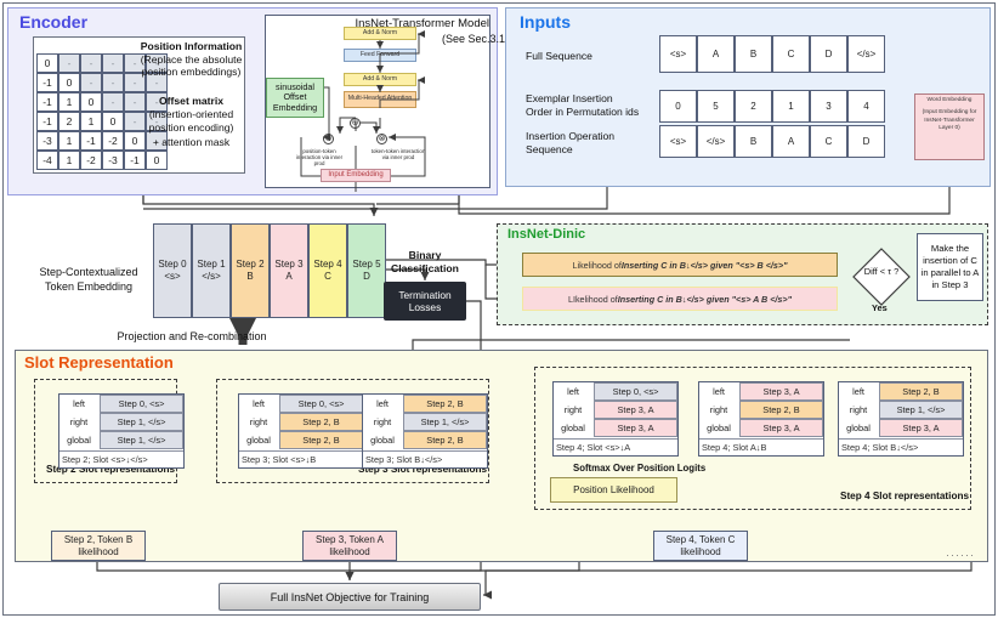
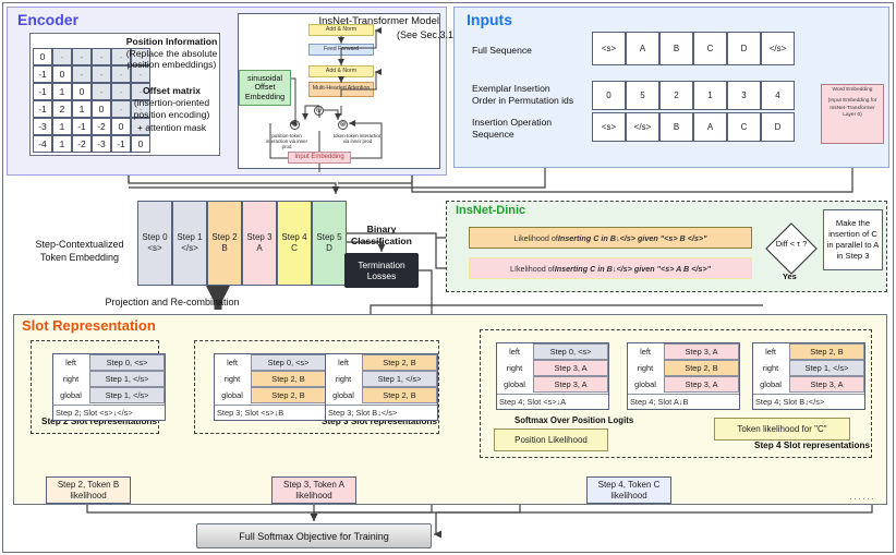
  Encoder
  0
  -
  -
  -
  -
  -
  -1
  0
  -
  -
  -
  -
  -1
  1
  0
  -
  -
  -
  -1
  2
  1
  0
  -
  -
  -3
  1
  -1
  -2
  0
  -
  -4
  1
  -2
  -3
  -1
  0
  Position Information
  (Replace the absolute
  position embeddings)
  Offset matrix
  (insertion-oriented
  position encoding)
  + attention mask
  InsNet-Transformer Model
  (See Sec.3.1
  sinusoidal
  Offset
  Embedding
  Inputs
  Full Sequence
  Exemplar Insertion
  Order in Permutation ids
  Insertion Operation
  Sequence
  <s>
  A
  B
  C
  D
  </s>
  0
  5
  2
  1
  3
  4
  <s>
  </s>
  B
  A
  C
  D
  Step-Contextualized
  Token Embedding
  Step 0
  <s>
  Step 1
  </s>
  Step 2
  B
  Step 3
  A
  Step 4
  C
  Step 5
  D
  Binary
  Classification
  Termination
  Losses
  Projection and Re-combination
  InsNet-Dinic
  Likelihood of
  Inserting C in B↓</s> given "<s> B </s>"
  LIkelihood of
  Inserting C in B↓</s> given "<s> A B </s>"
  Diff < τ ?
  Make the
  insertion of C
  in parallel to A
  in Step 3
  Yes
  Slot Representation
  Step 2 Slot representations
  left
  Step 0, <s>
  right
  Step 1, </s>
  global
  Step 1, </s>
  Step 2; Slot <s>↓</s>
  Step 3 Slot representations
  left
  Step 0, <s>
  right
  Step 2, B
  global
  Step 2, B
  Step 3; Slot <s>↓B
  left
  Step 2, B
  right
  Step 1, </s>
  global
  Step 2, B
  Step 3; Slot B↓</s>
  Step 4 Slot representations
  left
  Step 0, <s>
  right
  Step 3, A
  global
  Step 3, A
  Step 4; Slot <s>↓A
  left
  Step 3, A
  right
  Step 2, B
  global
  Step 3, A
  Step 4; Slot A↓B
  left
  Step 2, B
  right
  Step 1, </s>
  global
  Step 3, A
  Step 4; Slot B↓</s>
  Softmax Over Position Logits
  Position Likelihood
+ Token likelihood for "C"
  ······
  Step 2, Token B
  likelihood
  Step 3, Token A
  likelihood
  Step 4, Token C
  likelihood
- Full InsNet Objective for Training
+ Full Softmax Objective for Training
